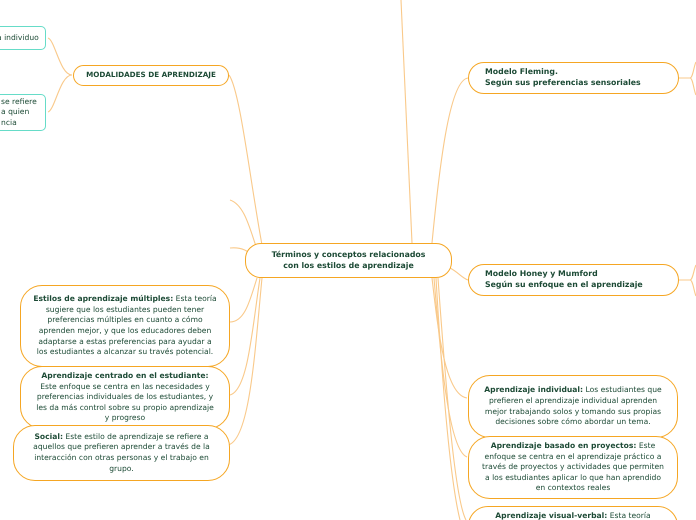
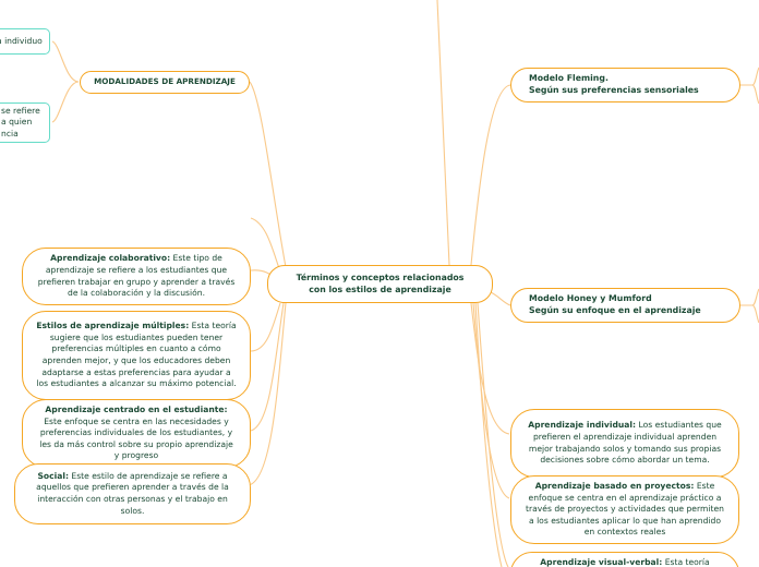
  individuo
  se refiere a quien ncia
  MODALIDADES DE APRENDIZAJE
+ Aprendizaje colaborativo: Este tipo de aprendizaje se refiere a los estudiantes que prefieren trabajar en grupo y aprender a través de la colaboración y la discusión.
- Estilos de aprendizaje múltiples: Esta teoría sugiere que los estudiantes pueden tener preferencias múltiples en cuanto a cómo aprenden mejor, y que los educadores deben adaptarse a estas preferencias para ayudar a los estudiantes a alcanzar su través potencial.
+ Estilos de aprendizaje múltiples: Esta teoría sugiere que los estudiantes pueden tener preferencias múltiples en cuanto a cómo aprenden mejor, y que los educadores deben adaptarse a estas preferencias para ayudar a los estudiantes a alcanzar su máximo potencial.
  Aprendizaje centrado en el estudiante: Este enfoque se centra en las necesidades y preferencias individuales de los estudiantes, y les da más control sobre su propio aprendizaje y progreso
- Social: Este estilo de aprendizaje se refiere a aquellos que prefieren aprender a través de la interacción con otras personas y el trabajo en grupo.
+ Social: Este estilo de aprendizaje se refiere a aquellos que prefieren aprender a través de la interacción con otras personas y el trabajo en solos.
  Términos y conceptos relacionados con los estilos de aprendizaje
  Modelo Fleming.
  Según sus preferencias sensoriales
  Modelo Honey y Mumford
  Según su enfoque en el aprendizaje
  Aprendizaje individual: Los estudiantes que prefieren el aprendizaje individual aprenden mejor trabajando solos y tomando sus propias decisiones sobre cómo abordar un tema.
  Aprendizaje basado en proyectos: Este enfoque se centra en el aprendizaje práctico a través de proyectos y actividades que permiten a los estudiantes aplicar lo que han aprendido en contextos reales
  Aprendizaje visual-verbal: Esta teoría
